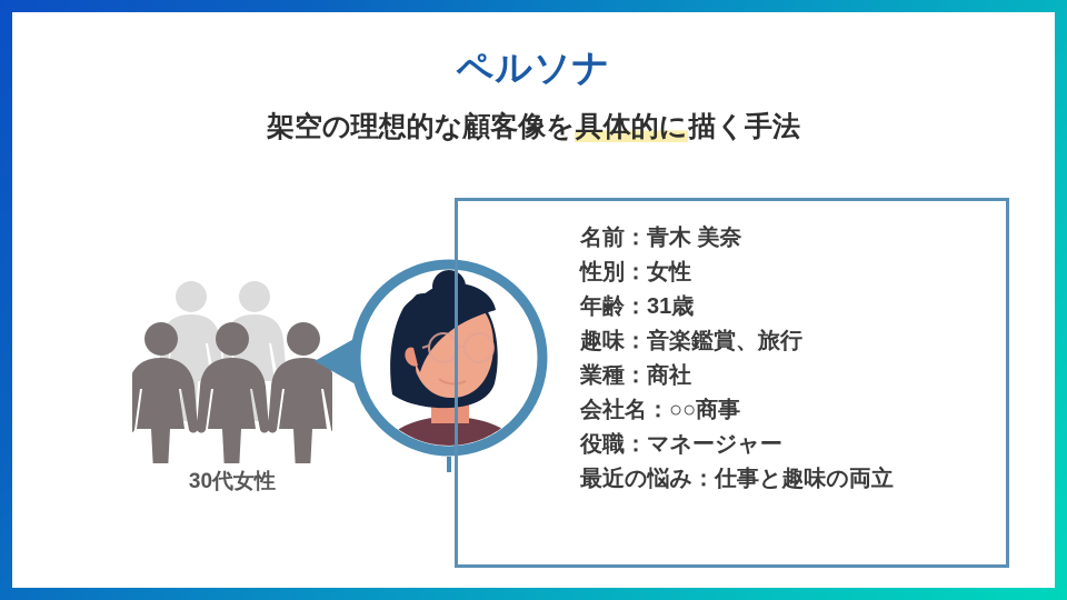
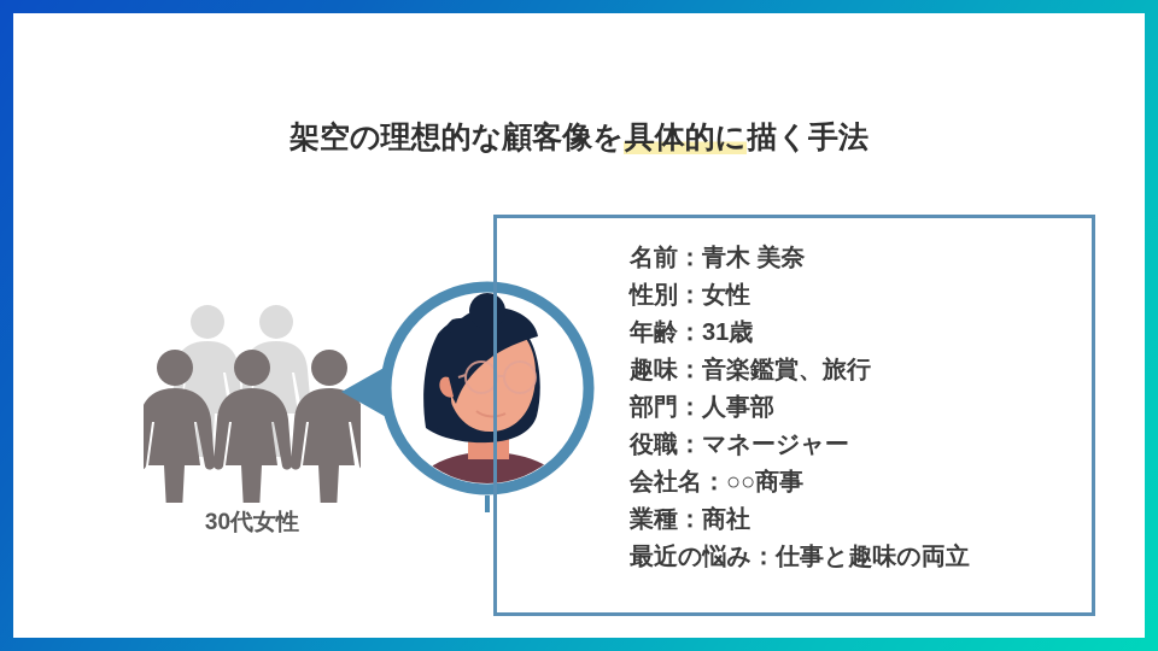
- ペルソナ
  架空の理想的な顧客像を具体的に描く手法
  30代女性
  名前：青木 美奈
  性別：女性
  年齢：31歳
  趣味：音楽鑑賞、旅行
+ 部門：人事部
- 業種：商社
+ 役職：マネージャー
  会社名：○○商事
- 役職：マネージャー
+ 業種：商社
  最近の悩み：仕事と趣味の両立
